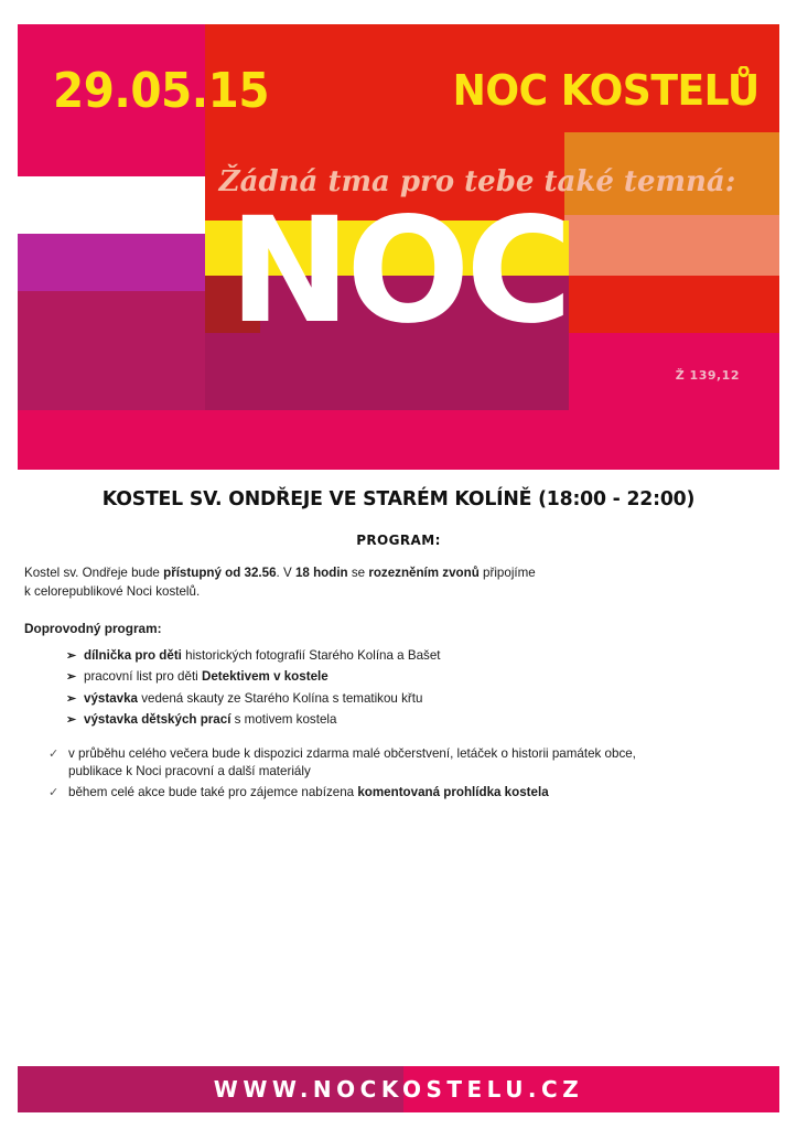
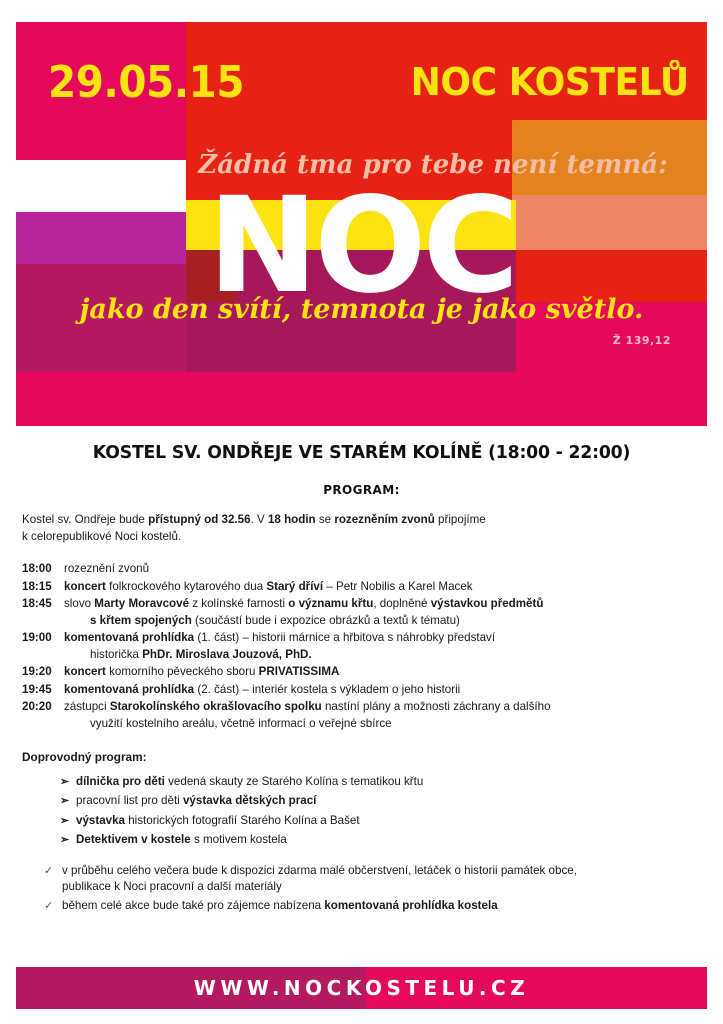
  29.05.15
  NOC KOSTELŮ
- Žádná tma pro tebe také temná:
+ Žádná tma pro tebe není temná:
  NOC
+ jako den svítí, temnota je jako světlo.
  Ž 139,12
  KOSTEL SV. ONDŘEJE VE STARÉM KOLÍNĚ (18:00 - 22:00)
  PROGRAM:
  Kostel sv. Ondřeje bude přístupný od 32.56. V 18 hodin se rozezněním zvonů připojíme
  k celorepublikové Noci kostelů.
+ 18:00
+ rozeznění zvonů
+ 18:15
+ koncert folkrockového kytarového dua Starý dříví – Petr Nobilis a Karel Macek
+ 18:45
+ slovo Marty Moravcové z kolínské farnosti o významu křtu, doplněné výstavkou předmětů
+ s křtem spojených (součástí bude i expozice obrázků a textů k tématu)
+ 19:00
+ komentovaná prohlídka (1. část) – historii márnice a hřbitova s náhrobky představí
+ historička PhDr. Miroslava Jouzová, PhD.
+ 19:20
+ koncert komorního pěveckého sboru PRIVATISSIMA
+ 19:45
+ komentovaná prohlídka (2. část) – interiér kostela s výkladem o jeho historii
+ 20:20
+ zástupci Starokolínského okrašlovacího spolku nastíní plány a možnosti záchrany a dalšího
+ využití kostelního areálu, včetně informací o veřejné sbírce
  Doprovodný program:
  ➢
- dílnička pro děti historických fotografií Starého Kolína a Bašet
+ dílnička pro děti vedená skauty ze Starého Kolína s tematikou křtu
  ➢
- pracovní list pro děti Detektivem v kostele
+ pracovní list pro děti výstavka dětských prací
  ➢
- výstavka vedená skauty ze Starého Kolína s tematikou křtu
+ výstavka historických fotografií Starého Kolína a Bašet
  ➢
- výstavka dětských prací s motivem kostela
+ Detektivem v kostele s motivem kostela
  ✓
  v průběhu celého večera bude k dispozici zdarma malé občerstvení, letáček o historii památek obce,
  publikace k Noci pracovní a další materiály
  ✓
  během celé akce bude také pro zájemce nabízena komentovaná prohlídka kostela
  WWW.NOCKOSTELU.CZ
